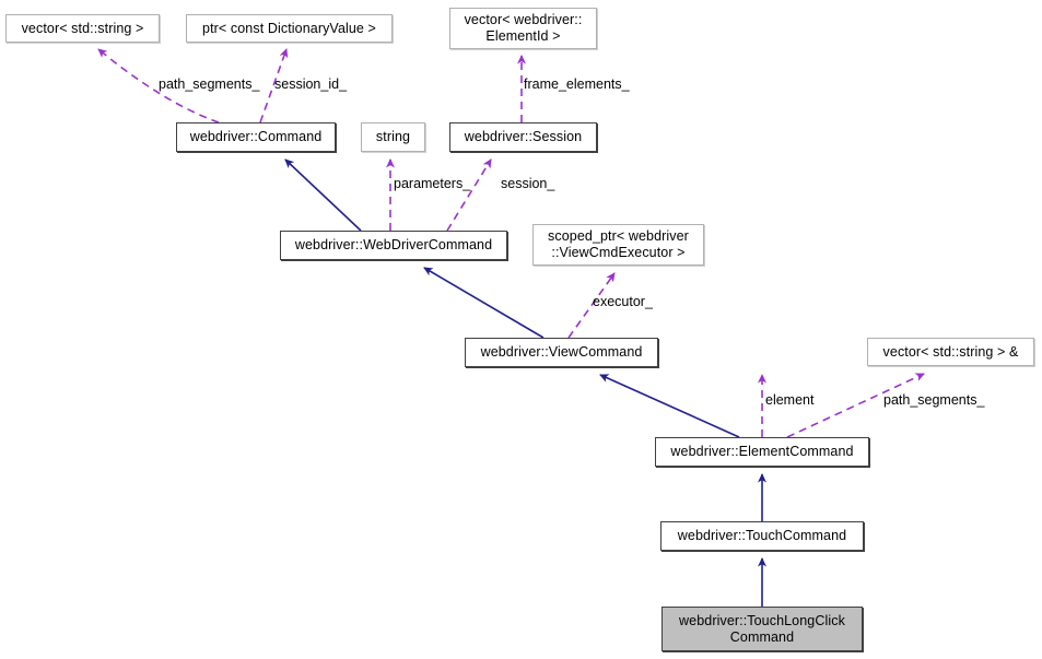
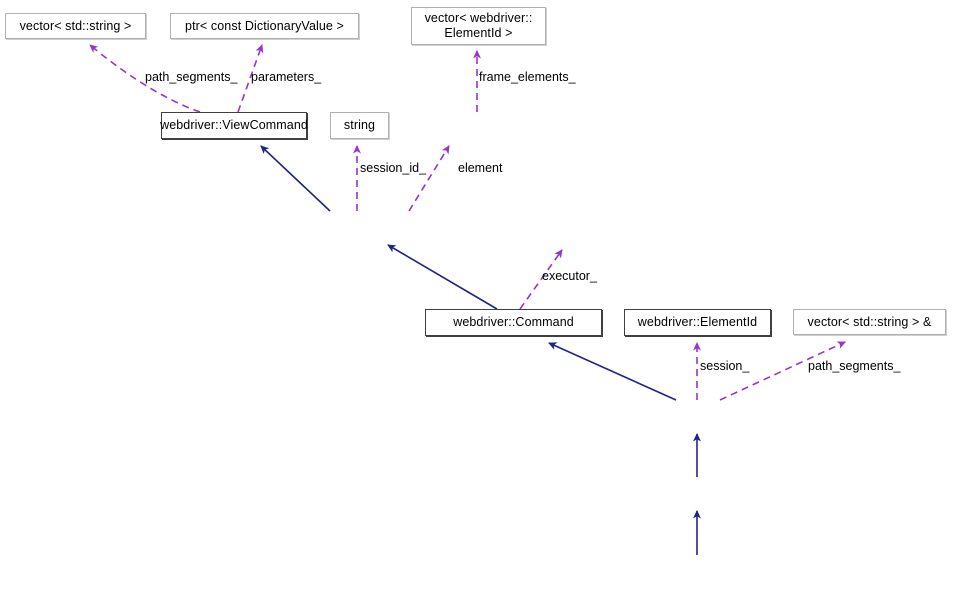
  vector< std::string >
  ptr< const DictionaryValue >
  vector< webdriver::
  ElementId >
- webdriver::Command
+ webdriver::ViewCommand
  string
- webdriver::Session
- webdriver::WebDriverCommand
- scoped_ptr< webdriver
- ::ViewCmdExecutor >
- webdriver::ViewCommand
+ webdriver::Command
+ webdriver::ElementId
  vector< std::string > &
- webdriver::ElementCommand
- webdriver::TouchCommand
- webdriver::TouchLongClick
- Command
  path_segments_
- session_id_
+ parameters_
  frame_elements_
- parameters_
+ session_id_
- session_
+ element
  executor_
- element
+ session_
  path_segments_
